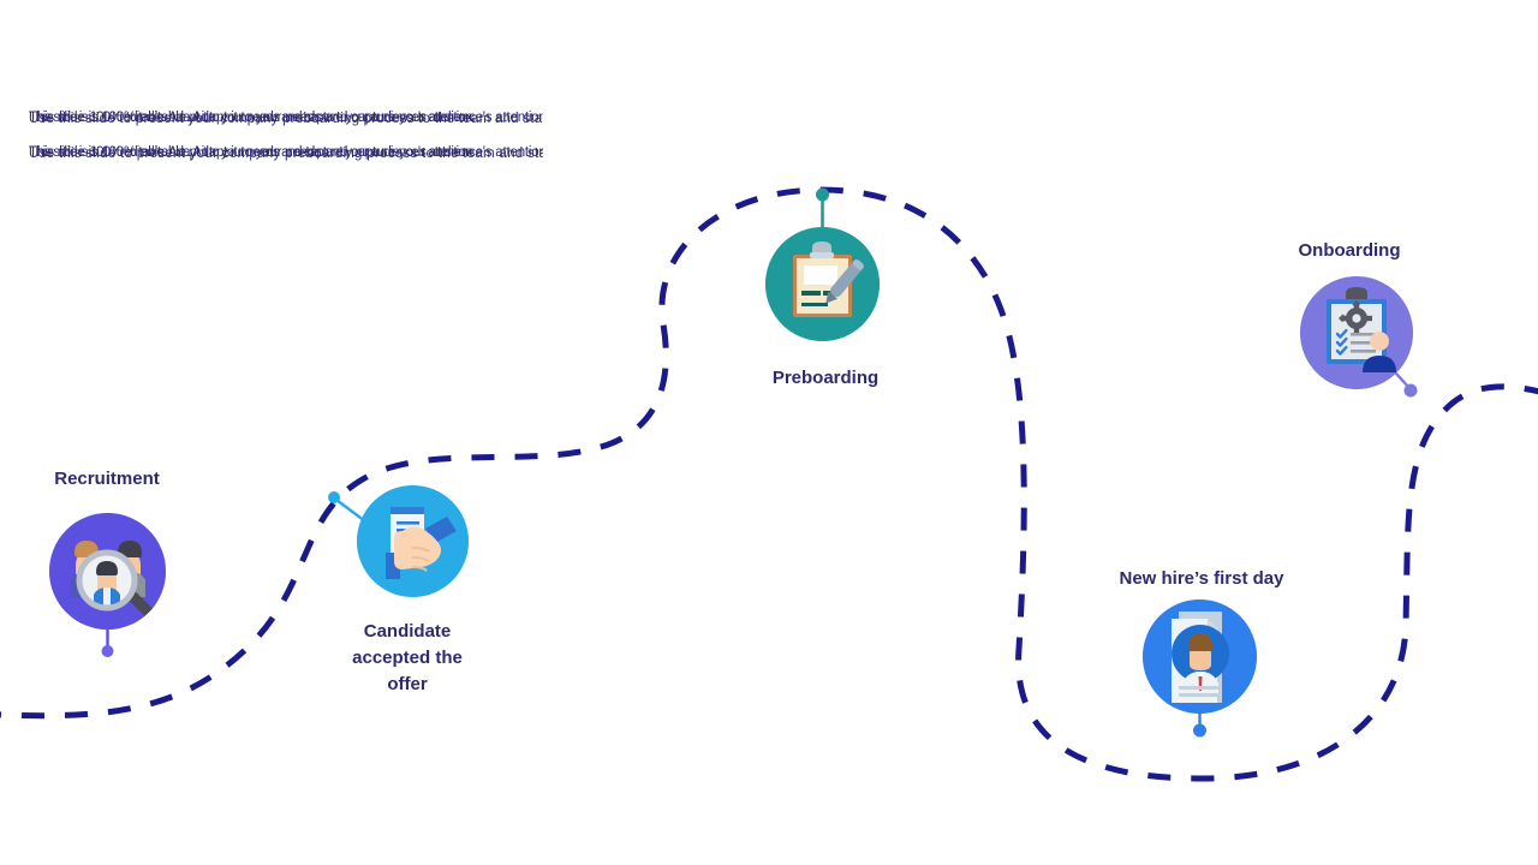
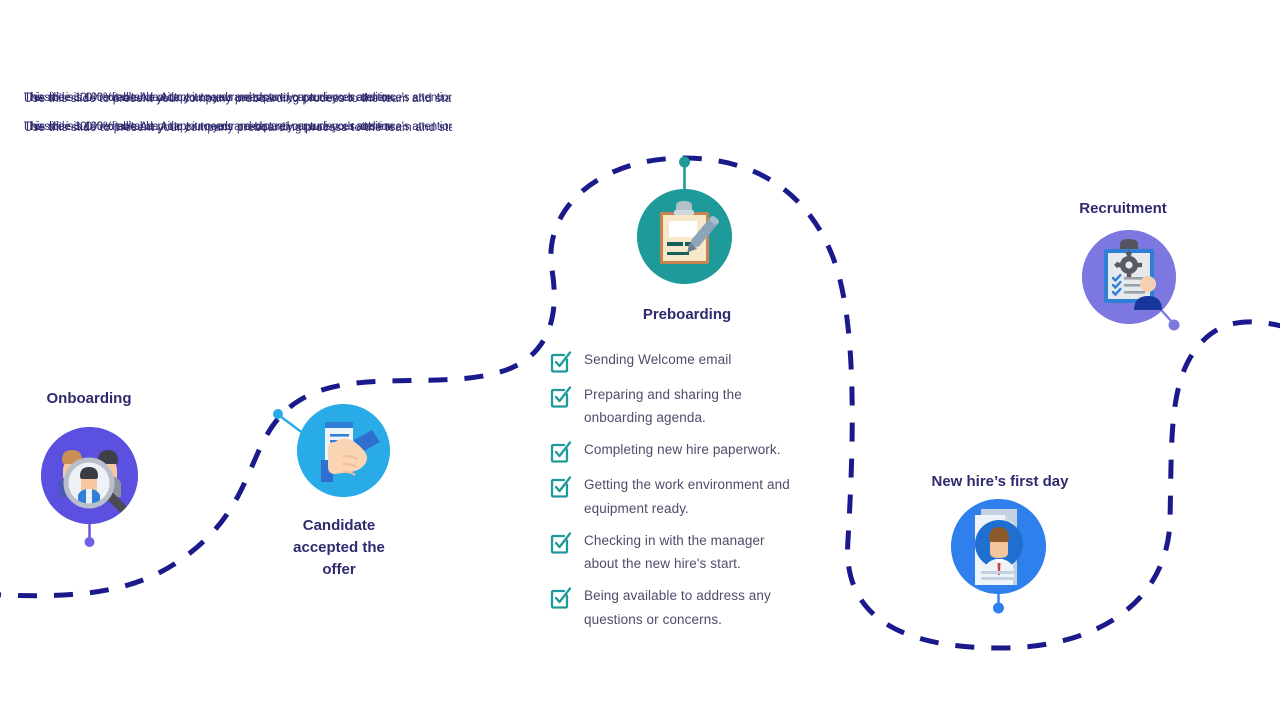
  This slide is 100% editable. Adapt it to your needs and capture your audience's attention
  This slide is 100% editable. Adapt it to your needs and capture your audience's attention.
  Use this slide to present your company preboarding process to the team and sta
  This slide is 100% editable. Adapt it to your needs and capture your audience's attention
  This slide is 100% editable. Adapt it to your needs and capture your audience's attention.
  Use this slide to present your company preboarding process to the team and sta
- Recruitment
+ Onboarding
  Candidate
  accepted the
  offer
  Preboarding
- Onboarding
+ Recruitment
  New hire’s first day
+ Sending Welcome email
+ Preparing and sharing the onboarding agenda.
+ Completing new hire paperwork.
+ Getting the work environment and equipment ready.
+ Checking in with the manager about the new hire's start.
+ Being available to address any questions or concerns.
